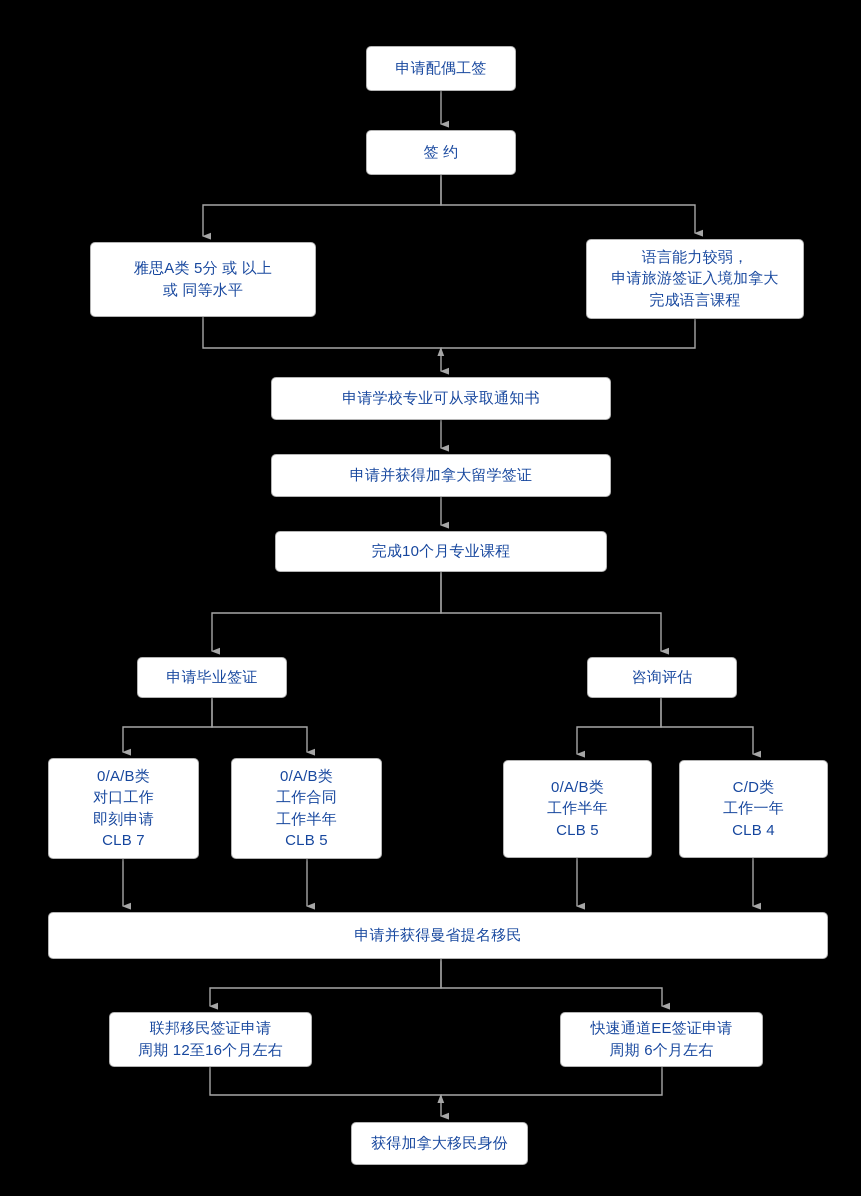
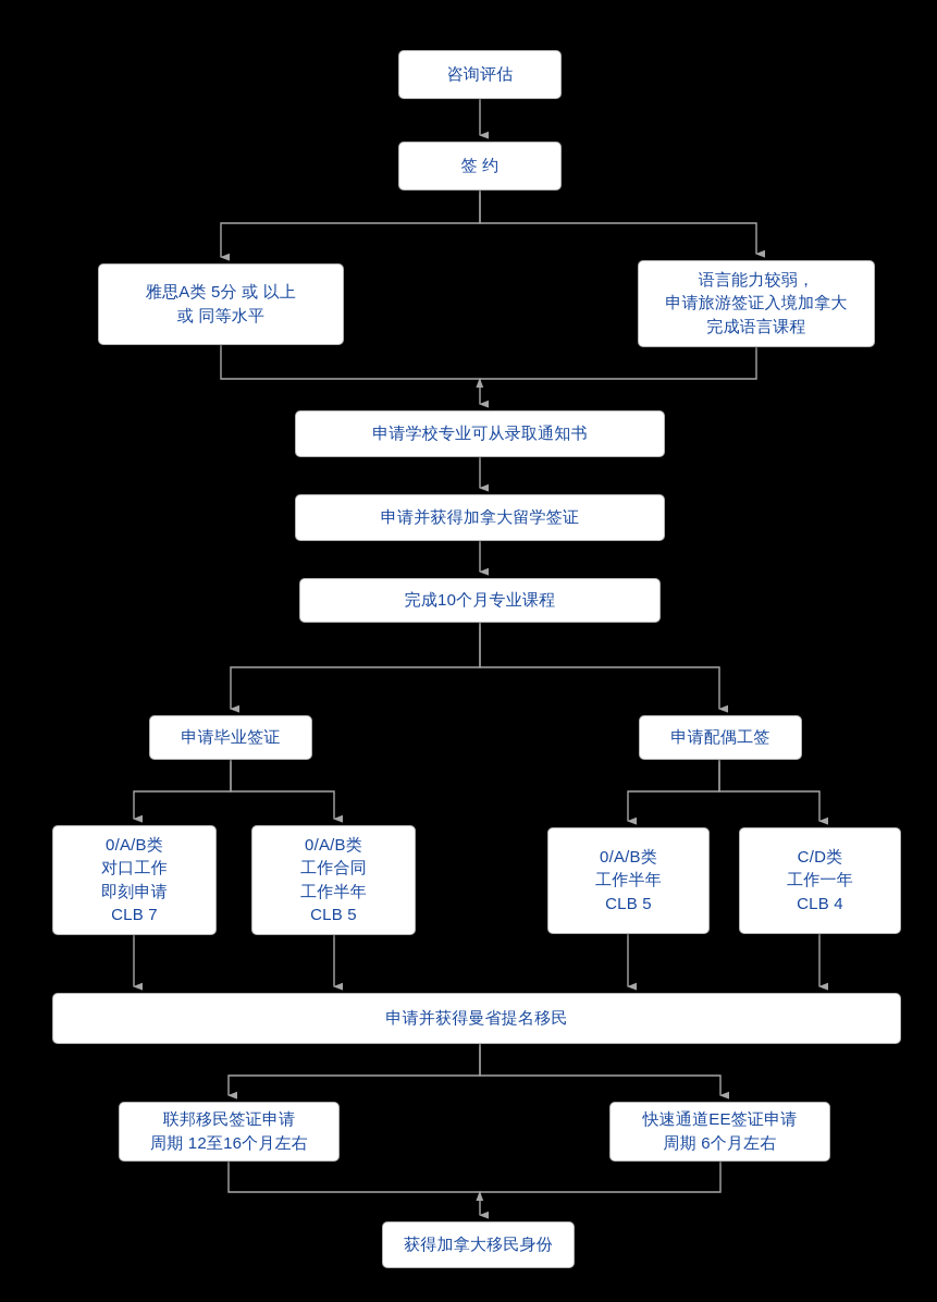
- 申请配偶工签
+ 咨询评估
  签 约
  雅思A类 5分 或 以上
  或 同等水平
  语言能力较弱，
  申请旅游签证入境加拿大
  完成语言课程
  申请学校专业可从录取通知书
  申请并获得加拿大留学签证
  完成10个月专业课程
  申请毕业签证
- 咨询评估
+ 申请配偶工签
  0/A/B类
  对口工作
  即刻申请
  CLB 7
  0/A/B类
  工作合同
  工作半年
  CLB 5
  0/A/B类
  工作半年
  CLB 5
  C/D类
  工作一年
  CLB 4
  申请并获得曼省提名移民
  联邦移民签证申请
  周期 12至16个月左右
  快速通道EE签证申请
  周期 6个月左右
  获得加拿大移民身份
